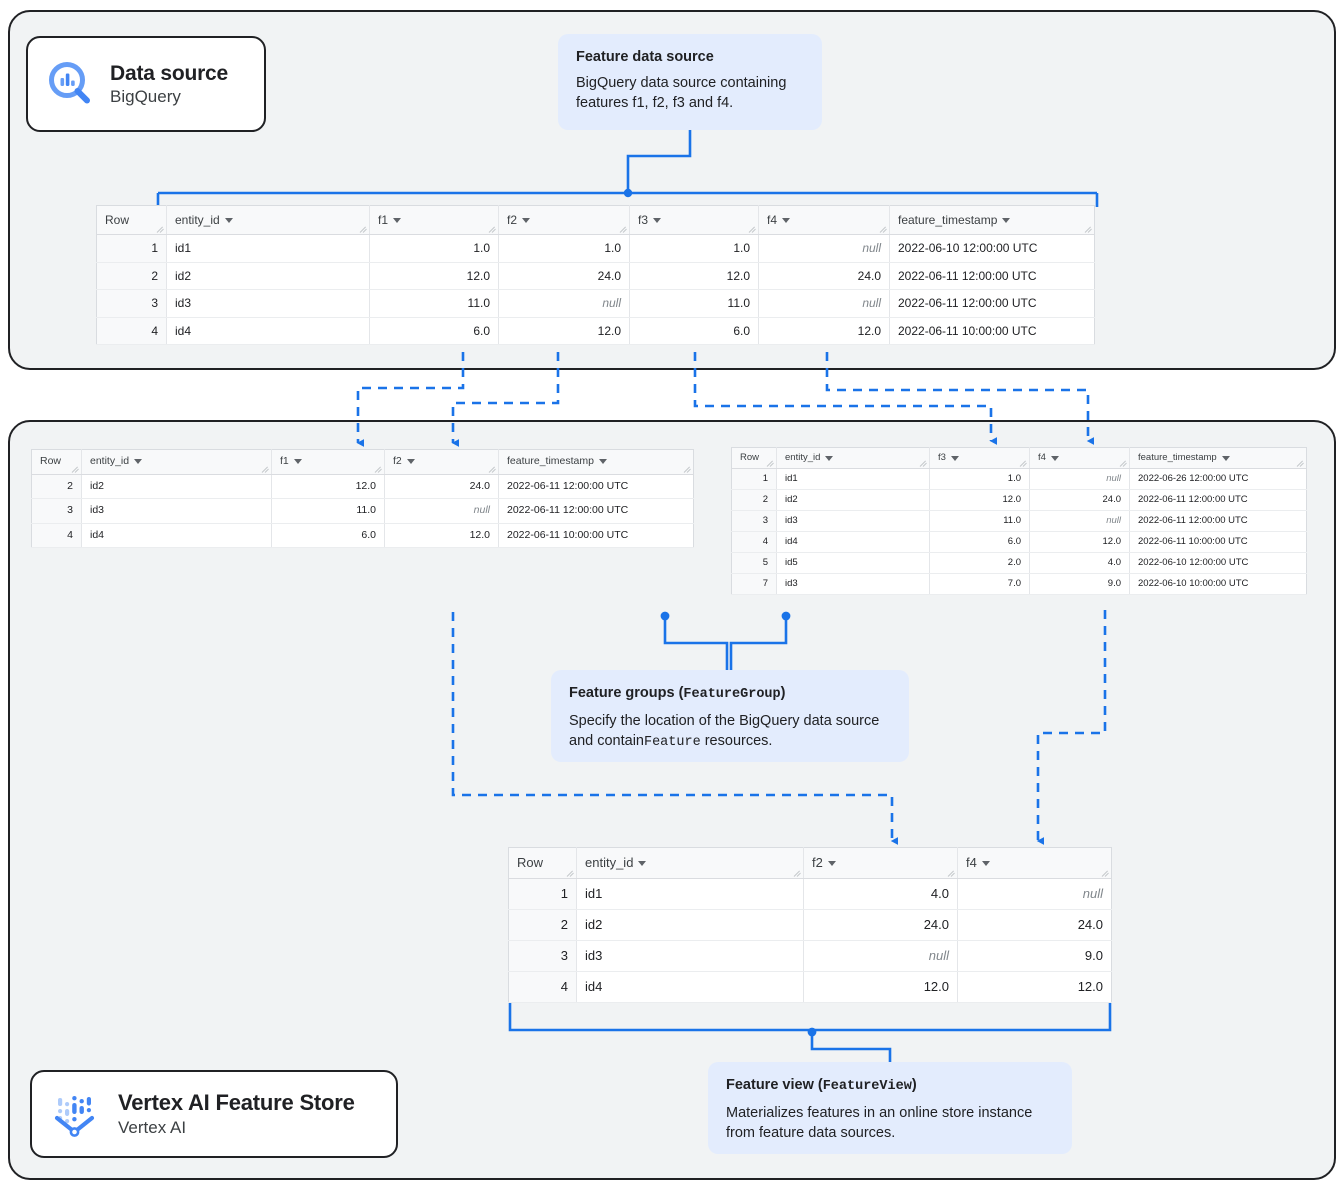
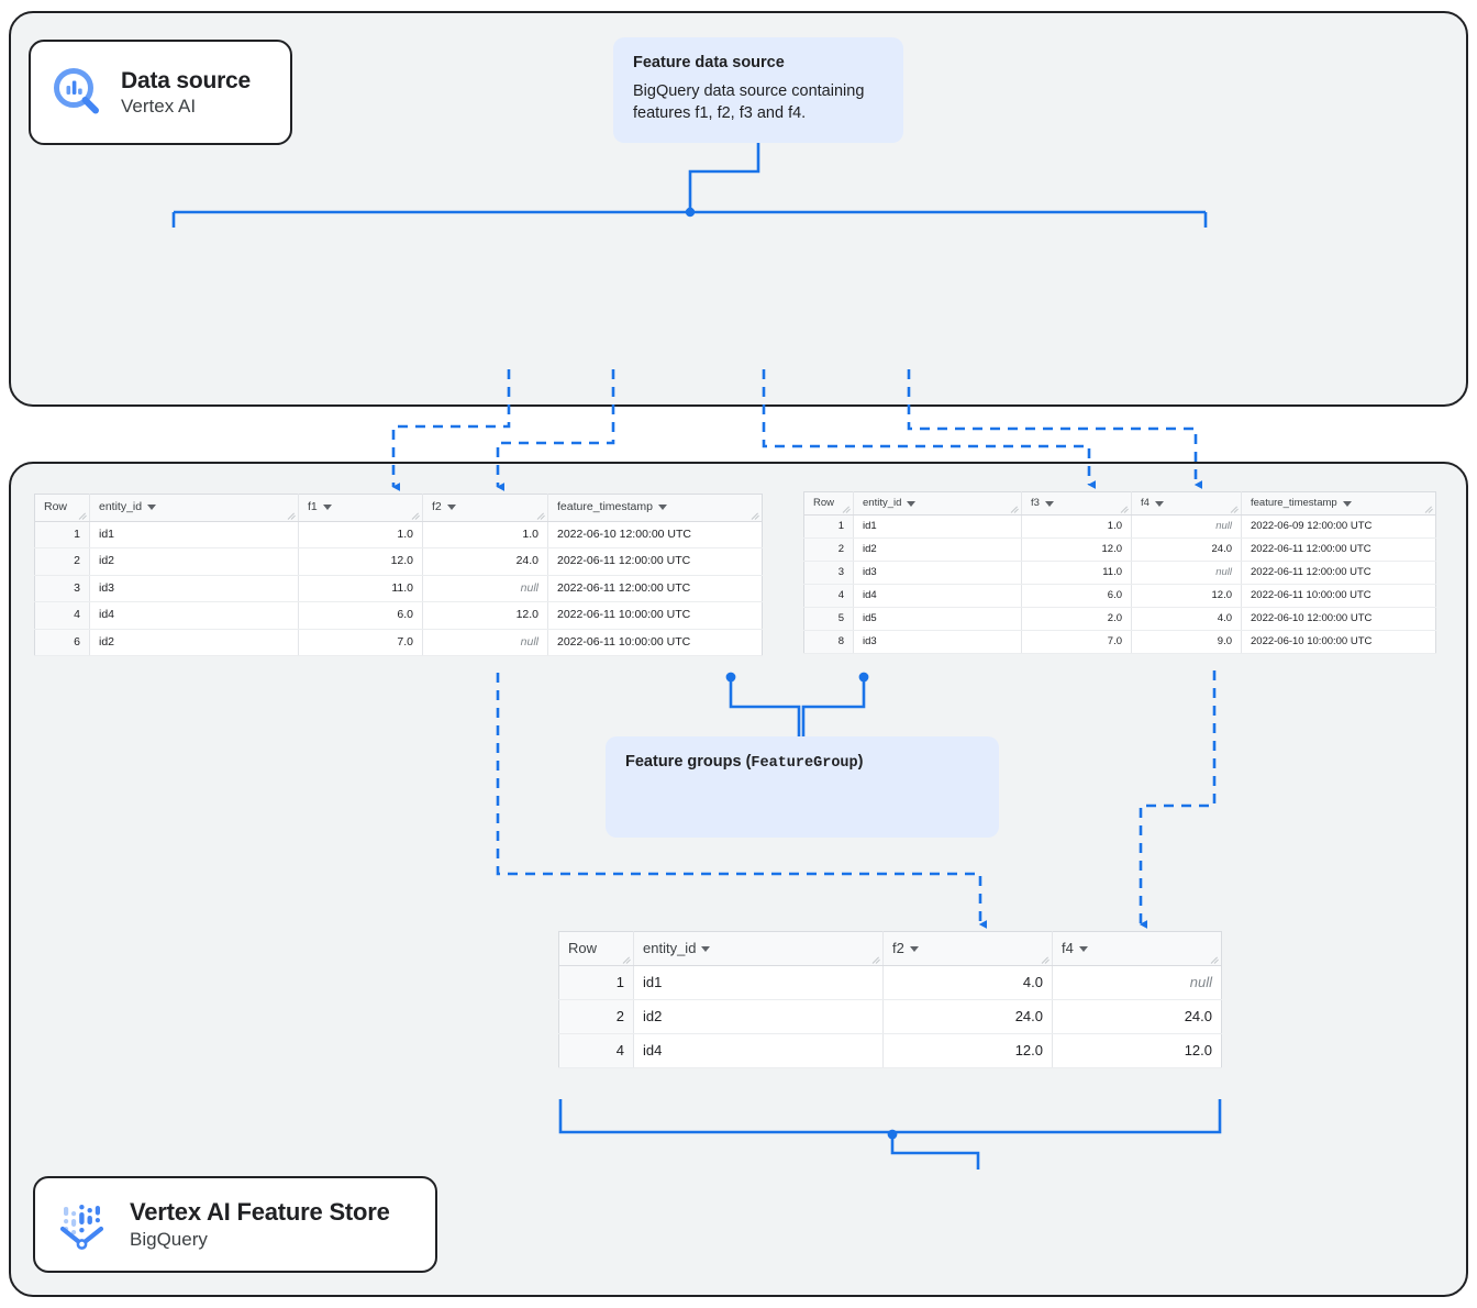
  Data source
- BigQuery
+ Vertex AI
  Vertex AI Feature Store
- Vertex AI
+ BigQuery
  Feature data source
  BigQuery data source containing features f1, f2, f3 and f4.
  Feature groups (FeatureGroup)
- Specify the location of the BigQuery data source and containFeature resources.
- Feature view (FeatureView)
- Materializes features in an online store instance from feature data sources.
- Row	entity_id	f1	f2	f3	f4	feature_timestamp
- 1	id1	1.0	1.0	1.0	null	2022-06-10 12:00:00 UTC
- 2	id2	12.0	24.0	12.0	24.0	2022-06-11 12:00:00 UTC
- 3	id3	11.0	null	11.0	null	2022-06-11 12:00:00 UTC
- 4	id4	6.0	12.0	6.0	12.0	2022-06-11 10:00:00 UTC
  Row	entity_id	f1	f2	feature_timestamp
+ 1	id1	1.0	1.0	2022-06-10 12:00:00 UTC
  2	id2	12.0	24.0	2022-06-11 12:00:00 UTC
  3	id3	11.0	null	2022-06-11 12:00:00 UTC
  4	id4	6.0	12.0	2022-06-11 10:00:00 UTC
+ 6	id2	7.0	null	2022-06-11 10:00:00 UTC
  Row	entity_id	f3	f4	feature_timestamp
- 1	id1	1.0	null	2022-06-26 12:00:00 UTC
+ 1	id1	1.0	null	2022-06-09 12:00:00 UTC
  2	id2	12.0	24.0	2022-06-11 12:00:00 UTC
  3	id3	11.0	null	2022-06-11 12:00:00 UTC
  4	id4	6.0	12.0	2022-06-11 10:00:00 UTC
  5	id5	2.0	4.0	2022-06-10 12:00:00 UTC
- 7	id3	7.0	9.0	2022-06-10 10:00:00 UTC
+ 8	id3	7.0	9.0	2022-06-10 10:00:00 UTC
  Row	entity_id	f2	f4
  1	id1	4.0	null
  2	id2	24.0	24.0
- 3	id3	null	9.0
  4	id4	12.0	12.0
